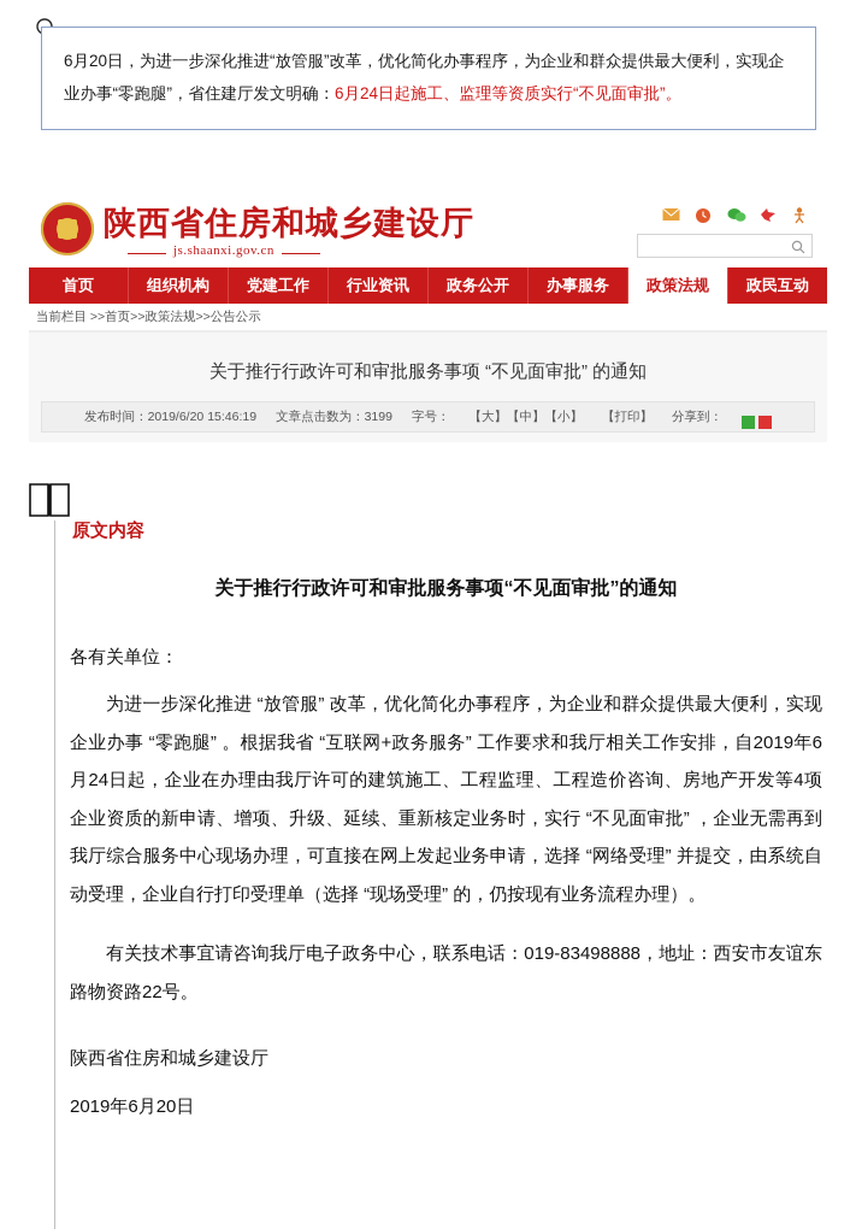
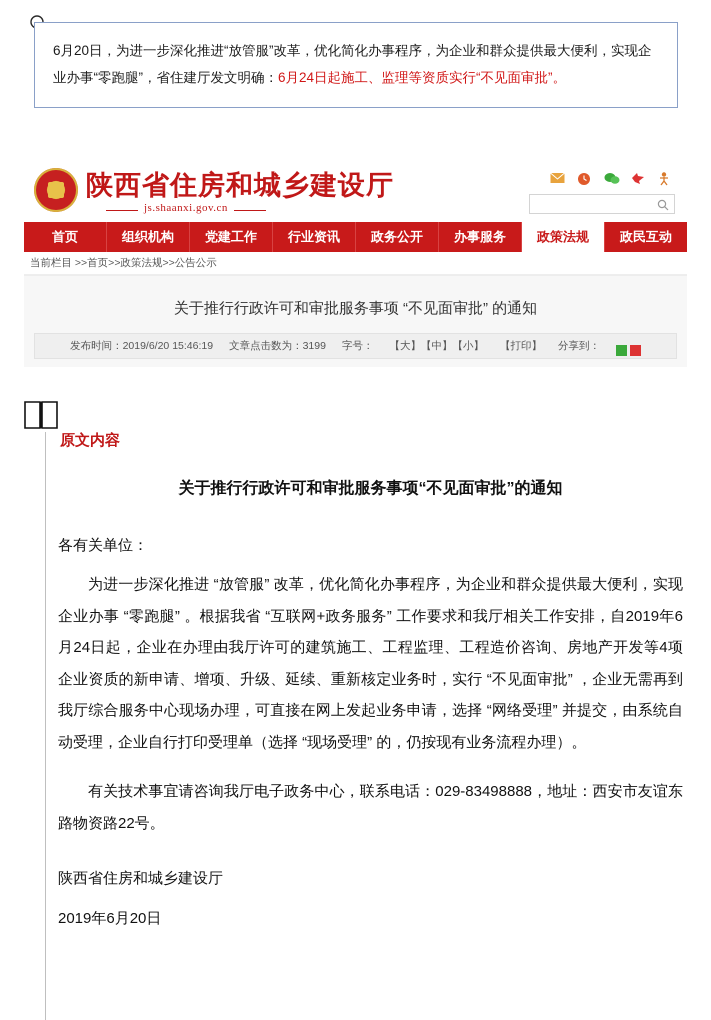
  6月20日，为进一步深化推进“放管服”改革，优化简化办事程序，为企业和群众提供最大便利，实现企业办事“零跑腿”，省住建厅发文明确：6月24日起施工、监理等资质实行“不见面审批”。
  陕西省住房和城乡建设厅
  js.shaanxi.gov.cn
  首页
  组织机构
  党建工作
  行业资讯
  政务公开
  办事服务
  政策法规
  政民互动
  当前栏目 >>首页>>政策法规>>公告公示
  关于推行行政许可和审批服务事项 “不见面审批” 的通知
  发布时间：2019/6/20 15:46:19
  文章点击数为：3199
  字号：
  【大】【中】【小】
  【打印】
  分享到：
  原文内容
  关于推行行政许可和审批服务事项“不见面审批”的通知
  各有关单位：
  为进一步深化推进 “放管服” 改革，优化简化办事程序，为企业和群众提供最大便利，实现企业办事 “零跑腿” 。根据我省 “互联网+政务服务” 工作要求和我厅相关工作安排，自2019年6月24日起，企业在办理由我厅许可的建筑施工、工程监理、工程造价咨询、房地产开发等4项企业资质的新申请、增项、升级、延续、重新核定业务时，实行 “不见面审批” ，企业无需再到我厅综合服务中心现场办理，可直接在网上发起业务申请，选择 “网络受理” 并提交，由系统自动受理，企业自行打印受理单（选择 “现场受理” 的，仍按现有业务流程办理）。
- 有关技术事宜请咨询我厅电子政务中心，联系电话：019-83498888，地址：西安市友谊东路物资路22号。
+ 有关技术事宜请咨询我厅电子政务中心，联系电话：029-83498888，地址：西安市友谊东路物资路22号。
  陕西省住房和城乡建设厅
  2019年6月20日
